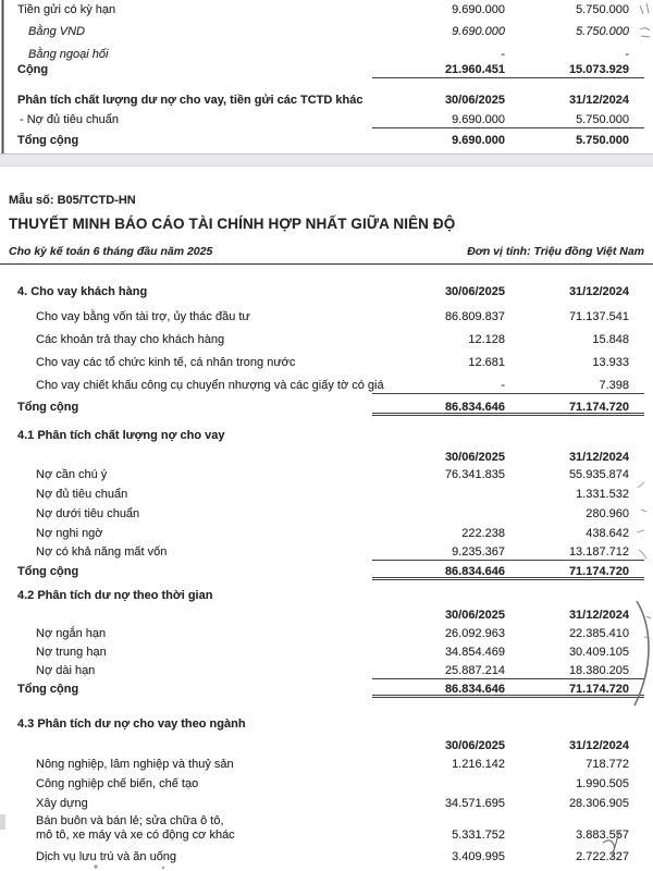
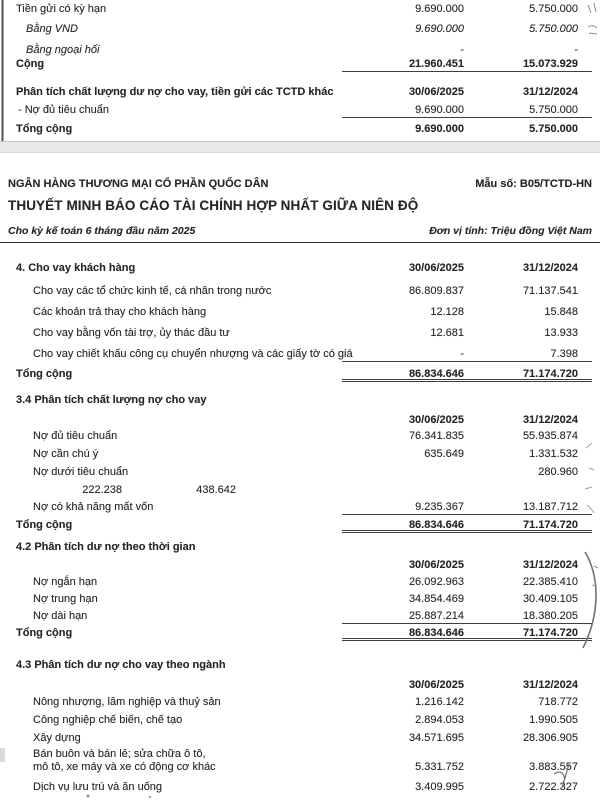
  Tiền gửi có kỳ hạn
  9.690.000
  5.750.000
  Bằng VND
  9.690.000
  5.750.000
  Bằng ngoại hối
  -
  -
  Cộng
  21.960.451
  15.073.929
  Phân tích chất lượng dư nợ cho vay, tiền gửi các TCTD khác
  30/06/2025
  31/12/2024
  - Nợ đủ tiêu chuẩn
  9.690.000
  5.750.000
  Tổng cộng
  9.690.000
  5.750.000
+ NGÂN HÀNG THƯƠNG MẠI CỔ PHẦN QUỐC DÂN
  Mẫu số: B05/TCTD-HN
  THUYẾT MINH BÁO CÁO TÀI CHÍNH HỢP NHẤT GIỮA NIÊN ĐỘ
  Cho kỳ kế toán 6 tháng đầu năm 2025
  Đơn vị tính: Triệu đồng Việt Nam
  4. Cho vay khách hàng
  30/06/2025
  31/12/2024
- Cho vay bằng vốn tài trợ, ủy thác đầu tư
+ Cho vay các tổ chức kinh tế, cá nhân trong nước
  86.809.837
  71.137.541
  Các khoản trả thay cho khách hàng
  12.128
  15.848
- Cho vay các tổ chức kinh tế, cá nhân trong nước
+ Cho vay bằng vốn tài trợ, ủy thác đầu tư
  12.681
  13.933
  Cho vay chiết khấu công cụ chuyển nhượng và các giấy tờ có giá
  -
  7.398
  Tổng cộng
  86.834.646
  71.174.720
- 4.1 Phân tích chất lượng nợ cho vay
+ 3.4 Phân tích chất lượng nợ cho vay
  30/06/2025
  31/12/2024
- Nợ cần chú ý
+ Nợ đủ tiêu chuẩn
  76.341.835
  55.935.874
- Nợ đủ tiêu chuẩn
+ Nợ cần chú ý
+ 635.649
  1.331.532
  Nợ dưới tiêu chuẩn
  280.960
- Nợ nghi ngờ
  222.238
  438.642
  Nợ có khả năng mất vốn
  9.235.367
  13.187.712
  Tổng cộng
  86.834.646
  71.174.720
  4.2 Phân tích dư nợ theo thời gian
  30/06/2025
  31/12/2024
  Nợ ngắn hạn
  26.092.963
  22.385.410
  Nợ trung hạn
  34.854.469
  30.409.105
  Nợ dài hạn
  25.887.214
  18.380.205
  Tổng cộng
  86.834.646
  71.174.720
  4.3 Phân tích dư nợ cho vay theo ngành
  30/06/2025
  31/12/2024
- Nông nghiệp, lâm nghiệp và thuỷ sản
+ Nông nhượng, lâm nghiệp và thuỷ sản
  1.216.142
  718.772
  Công nghiệp chế biến, chế tạo
+ 2.894.053
  1.990.505
  Xây dựng
  34.571.695
  28.306.905
  Bán buôn và bán lẻ; sửa chữa ô tô,
  mô tô, xe máy và xe có động cơ khác
  5.331.752
  3.883.557
  Dịch vụ lưu trú và ăn uống
  3.409.995
  2.722.27
